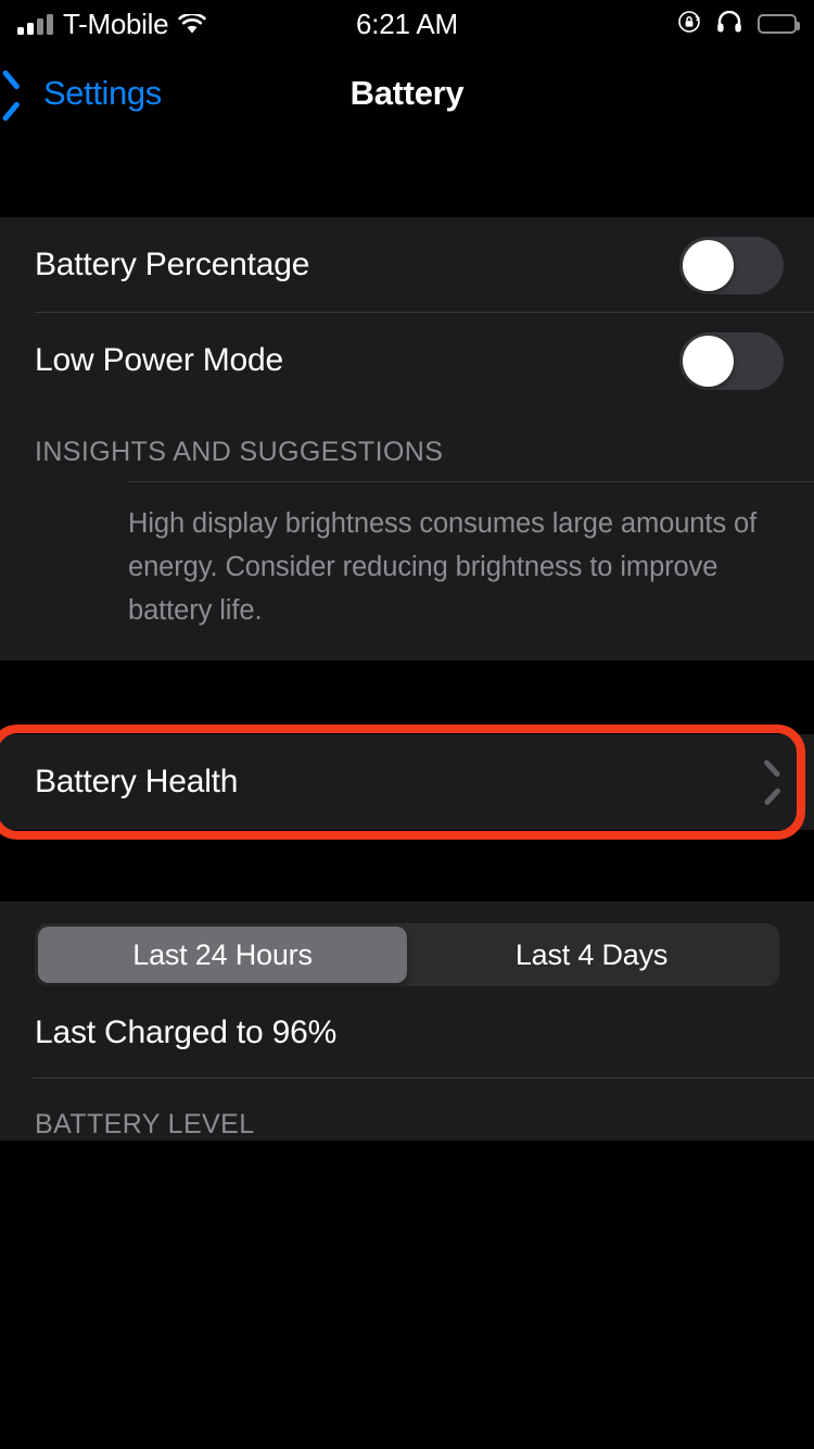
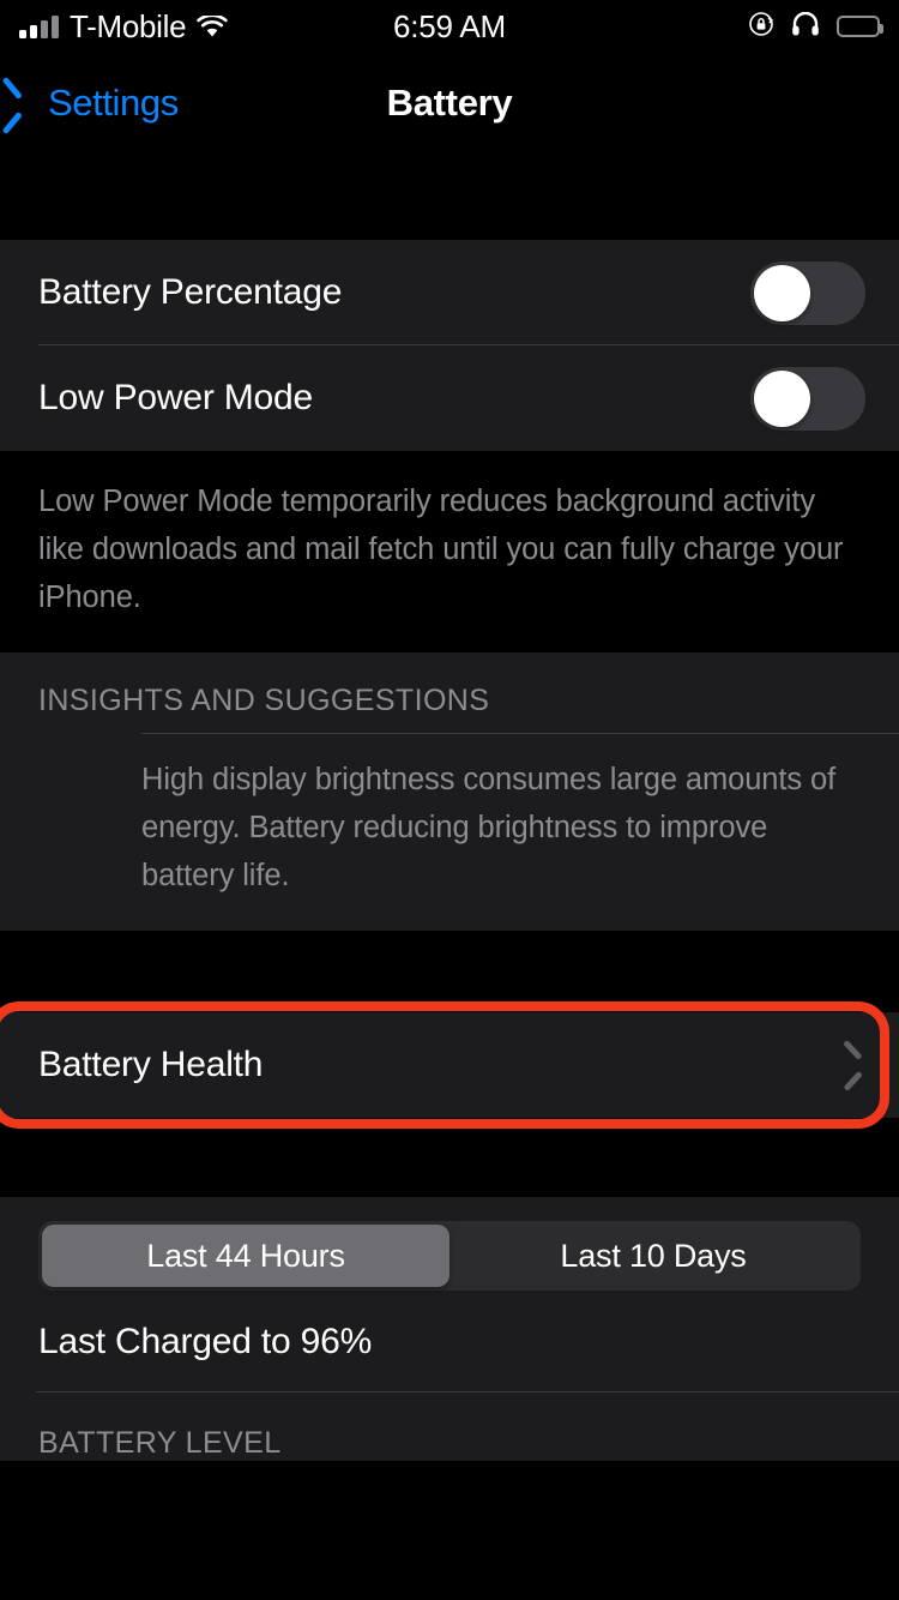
  T-Mobile
- 6:21 AM
+ 6:59 AM
  Settings
  Battery
  Battery Percentage
  Low Power Mode
+ Low Power Mode temporarily reduces background activity like downloads and mail fetch until you can fully charge your iPhone.
  INSIGHTS AND SUGGESTIONS
- High display brightness consumes large amounts of energy. Consider reducing brightness to improve battery life.
+ High display brightness consumes large amounts of energy. Battery reducing brightness to improve battery life.
  Battery Health
- Last 24 Hours
+ Last 44 Hours
- Last 4 Days
+ Last 10 Days
  Last Charged to 96%
  BATTERY LEVEL
